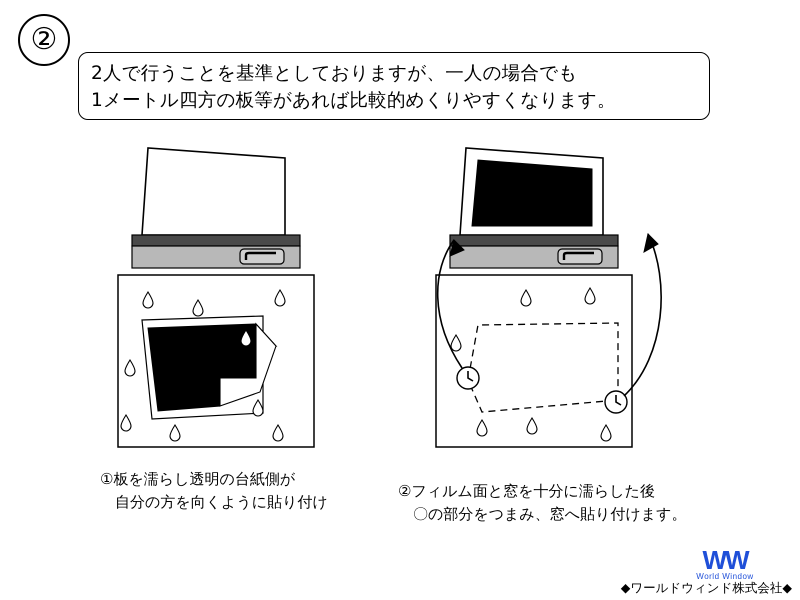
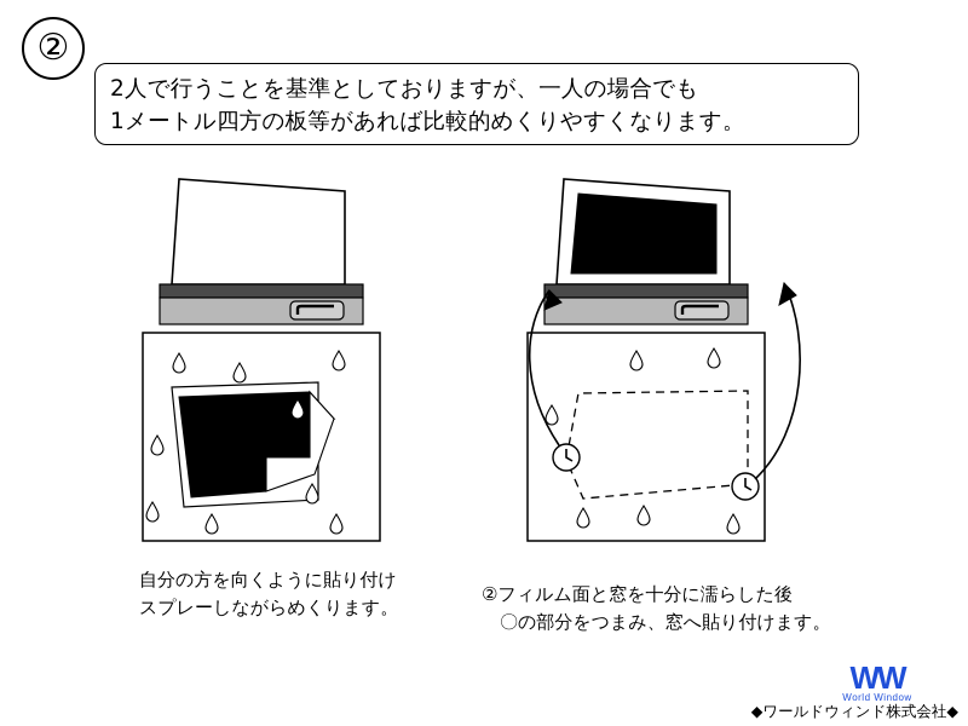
  ②
  2人で行うことを基準としておりますが、一人の場合でも
  1メートル四方の板等があれば比較的めくりやすくなります。
- ①板を濡らし透明の台紙側が
  自分の方を向くように貼り付け
+ スプレーしながらめくります。
  ②フィルム面と窓を十分に濡らした後
  〇の部分をつまみ、窓へ貼り付けます。
  WW
  World Window
  ◆ワールドウィンド株式会社◆
